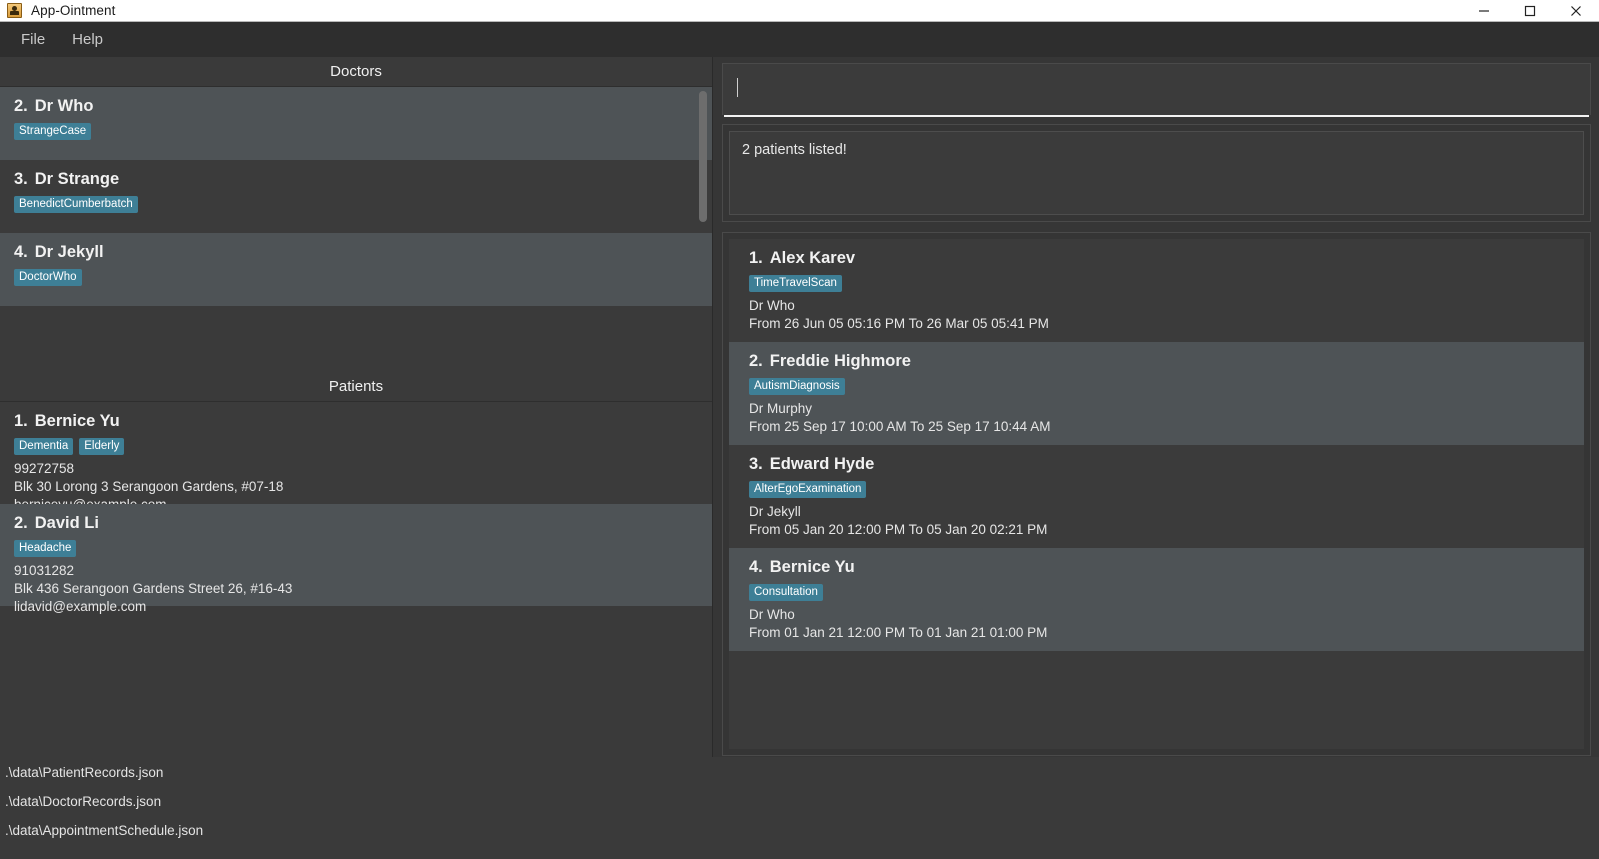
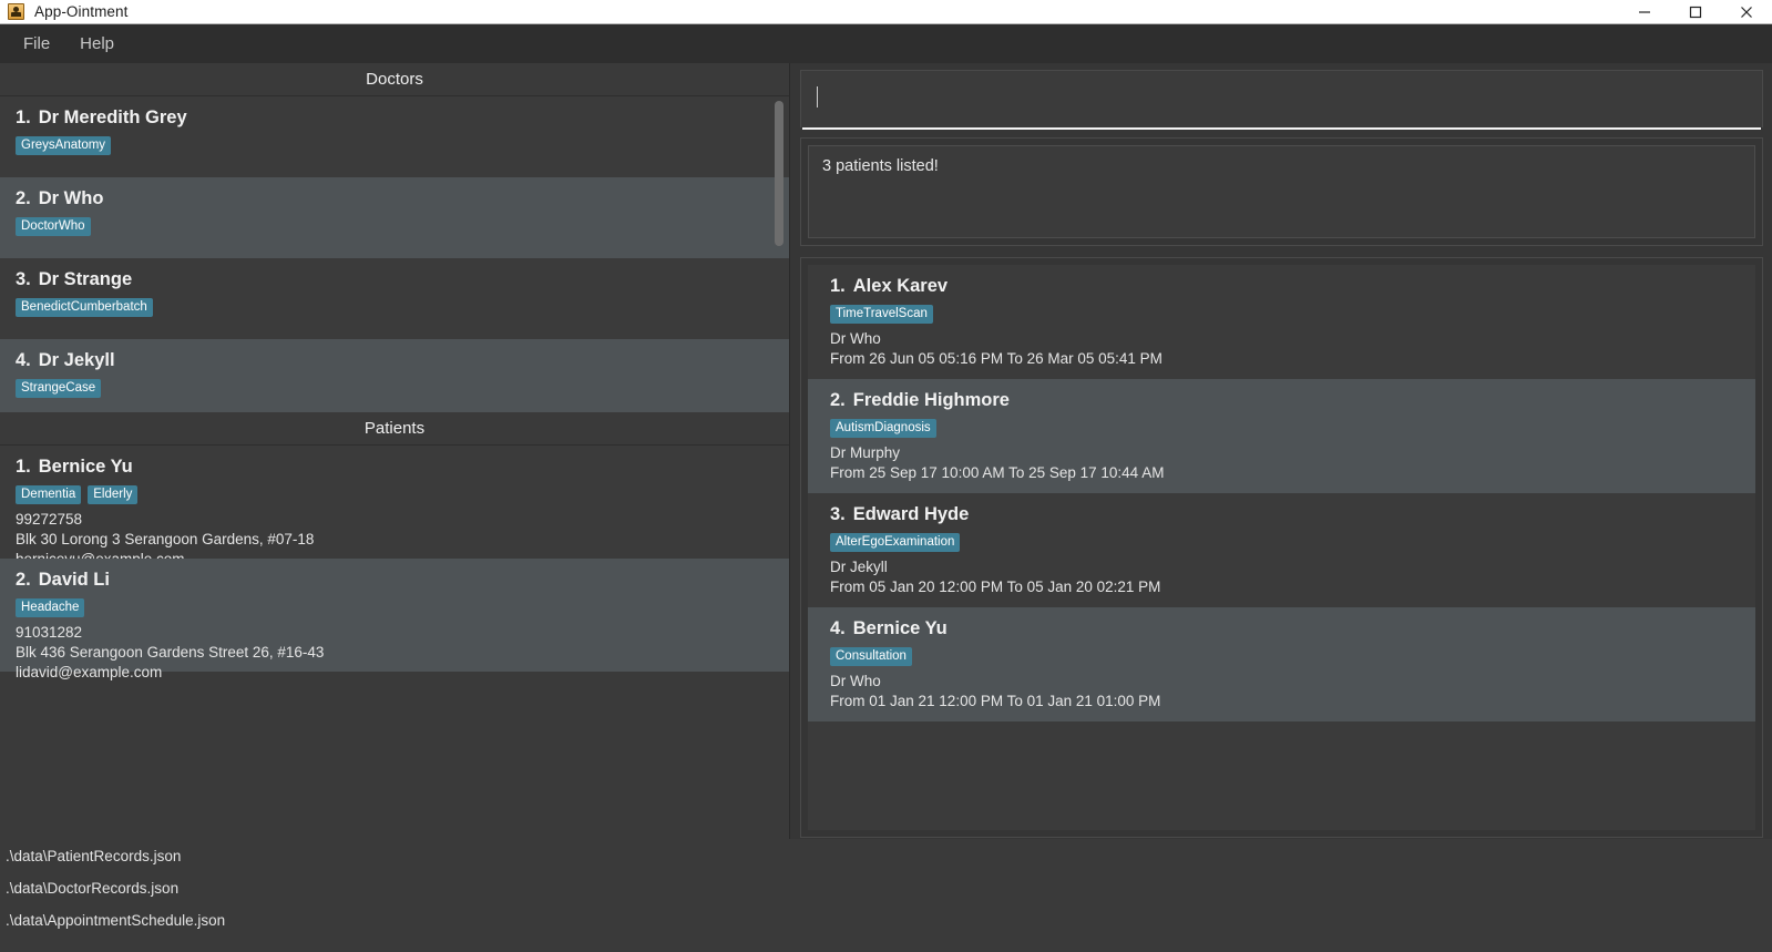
  App-Ointment
  File
  Help
  Doctors
+ 1. Dr Meredith Grey
+ GreysAnatomy
  2. Dr Who
- StrangeCase
+ DoctorWho
  3. Dr Strange
  BenedictCumberbatch
  4. Dr Jekyll
- DoctorWho
+ StrangeCase
  Patients
  1. Bernice Yu
  Dementia
  Elderly
  99272758
  Blk 30 Lorong 3 Serangoon Gardens, #07-18
  2. David Li
  Headache
  91031282
  Blk 436 Serangoon Gardens Street 26, #16-43
  lidavid@example.com
- 2 patients listed!
+ 3 patients listed!
  1. Alex Karev
  TimeTravelScan
  Dr Who
  From 26 Jun 05 05:16 PM To 26 Mar 05 05:41 PM
  2. Freddie Highmore
  AutismDiagnosis
  Dr Murphy
  From 25 Sep 17 10:00 AM To 25 Sep 17 10:44 AM
  3. Edward Hyde
  AlterEgoExamination
  Dr Jekyll
  From 05 Jan 20 12:00 PM To 05 Jan 20 02:21 PM
  4. Bernice Yu
  Consultation
  Dr Who
  From 01 Jan 21 12:00 PM To 01 Jan 21 01:00 PM
  .\data\PatientRecords.json
  .\data\DoctorRecords.json
  .\data\AppointmentSchedule.json
